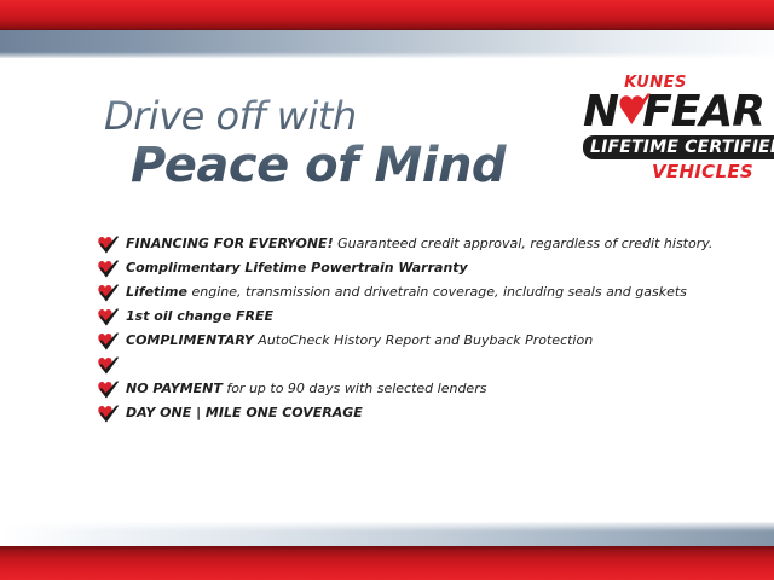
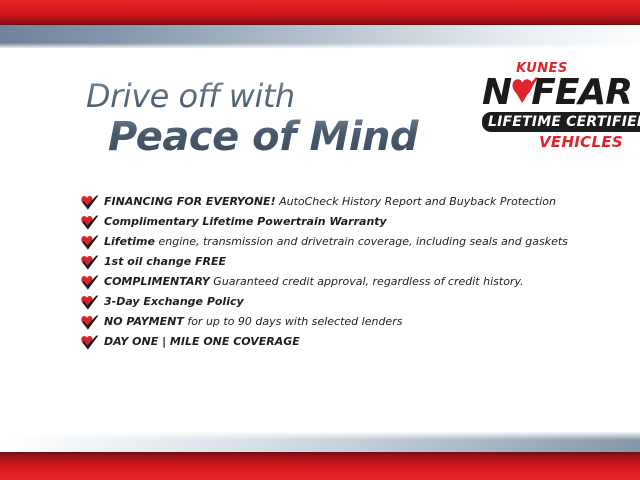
  Drive off with
  Peace of Mind
  KUNES
  N
  FEAR
  LIFETIME CERTIFIE
  VEHICLES
- FINANCING FOR EVERYONE! Guaranteed credit approval, regardless of credit history.
+ FINANCING FOR EVERYONE! AutoCheck History Report and Buyback Protection
  Complimentary Lifetime Powertrain Warranty
  Lifetime engine, transmission and drivetrain coverage, including seals and gaskets
  1st oil change FREE
- COMPLIMENTARY AutoCheck History Report and Buyback Protection
+ COMPLIMENTARY Guaranteed credit approval, regardless of credit history.
+ 3-Day Exchange Policy
  NO PAYMENT for up to 90 days with selected lenders
  DAY ONE | MILE ONE COVERAGE
